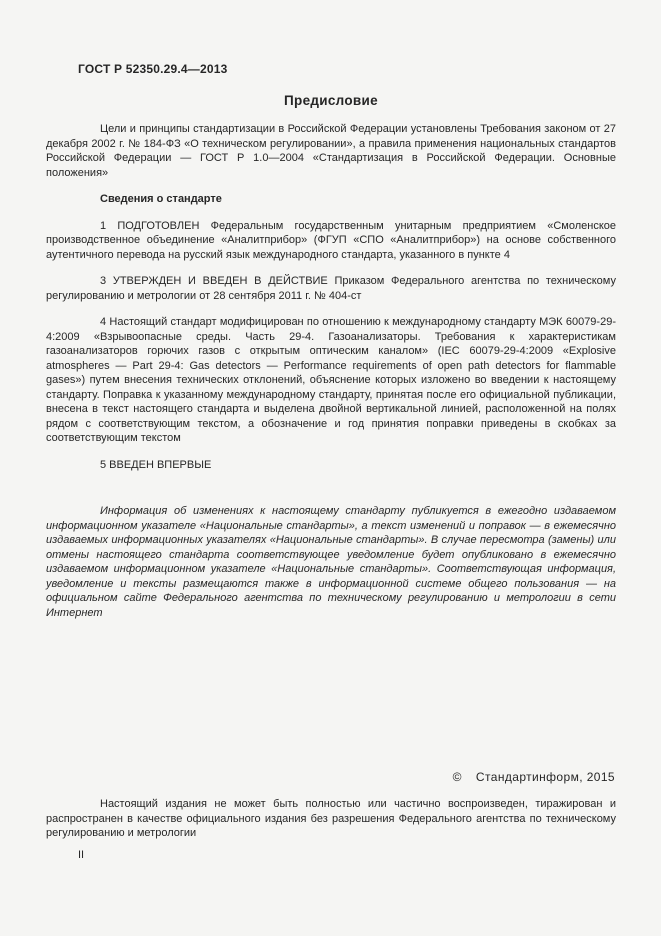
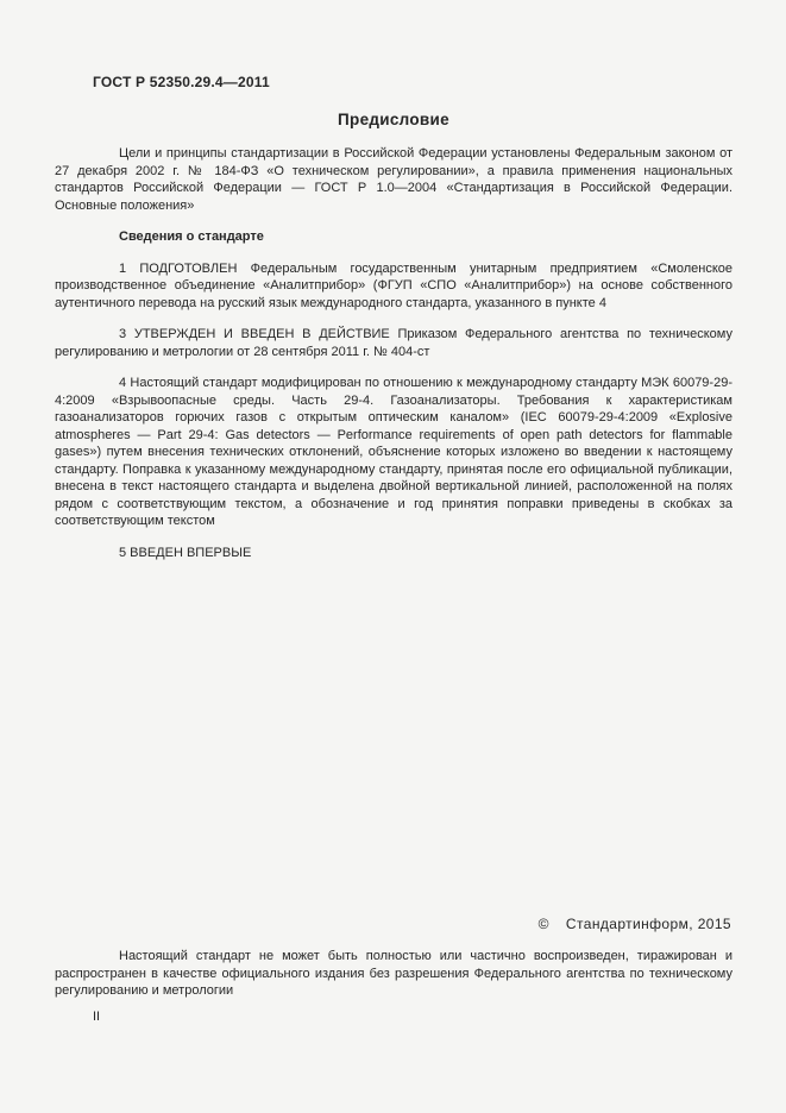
- ГОСТ Р 52350.29.4—2013
+ ГОСТ Р 52350.29.4—2011
  Предисловие
- Цели и принципы стандартизации в Российской Федерации установлены Требования законом от 27 декабря 2002 г. № 184-ФЗ «О техническом регулировании», а правила применения национальных стандартов Российской Федерации — ГОСТ Р 1.0—2004 «Стандартизация в Российской Федерации. Основные положения»
+ Цели и принципы стандартизации в Российской Федерации установлены Федеральным законом от 27 декабря 2002 г. № 184-ФЗ «О техническом регулировании», а правила применения национальных стандартов Российской Федерации — ГОСТ Р 1.0—2004 «Стандартизация в Российской Федерации. Основные положения»
  Сведения о стандарте
  1 ПОДГОТОВЛЕН Федеральным государственным унитарным предприятием «Смоленское производственное объединение «Аналитприбор» (ФГУП «СПО «Аналитприбор») на основе собственного аутентичного перевода на русский язык международного стандарта, указанного в пункте 4
  3 УТВЕРЖДЕН И ВВЕДЕН В ДЕЙСТВИЕ Приказом Федерального агентства по техническому регулированию и метрологии от 28 сентября 2011 г. № 404-ст
  4 Настоящий стандарт модифицирован по отношению к международному стандарту МЭК 60079-29-4:2009 «Взрывоопасные среды. Часть 29-4. Газоанализаторы. Требования к характеристикам газоанализаторов горючих газов с открытым оптическим каналом» (IEC 60079-29-4:2009 «Explosive atmospheres — Part 29-4: Gas detectors — Performance requirements of open path detectors for flammable gases») путем внесения технических отклонений, объяснение которых изложено во введении к настоящему стандарту. Поправка к указанному международному стандарту, принятая после его официальной публикации, внесена в текст настоящего стандарта и выделена двойной вертикальной линией, расположенной на полях рядом с соответствующим текстом, а обозначение и год принятия поправки приведены в скобках за соответствующим текстом
  5 ВВЕДЕН ВПЕРВЫЕ
- Информация об изменениях к настоящему стандарту публикуется в ежегодно издаваемом информационном указателе «Национальные стандарты», а текст изменений и поправок — в ежемесячно издаваемых информационных указателях «Национальные стандарты». В случае пересмотра (замены) или отмены настоящего стандарта соответствующее уведомление будет опубликовано в ежемесячно издаваемом информационном указателе «Национальные стандарты». Соответствующая информация, уведомление и тексты размещаются также в информационной системе общего пользования — на официальном сайте Федерального агентства по техническому регулированию и метрологии в сети Интернет
  © Стандартинформ, 2015
- Настоящий издания не может быть полностью или частично воспроизведен, тиражирован и распространен в качестве официального издания без разрешения Федерального агентства по техническому регулированию и метрологии
+ Настоящий стандарт не может быть полностью или частично воспроизведен, тиражирован и распространен в качестве официального издания без разрешения Федерального агентства по техническому регулированию и метрологии
  II
